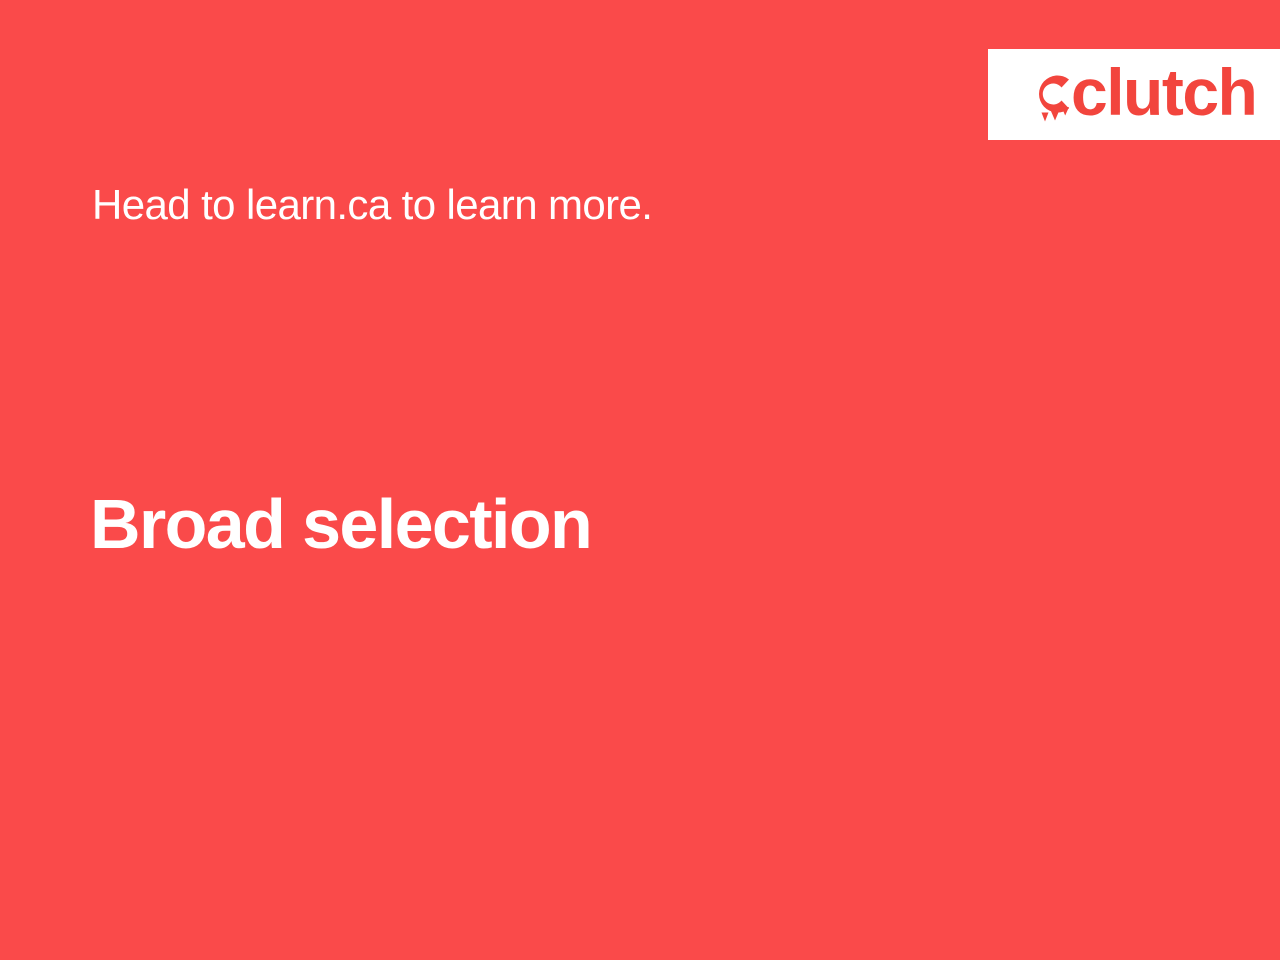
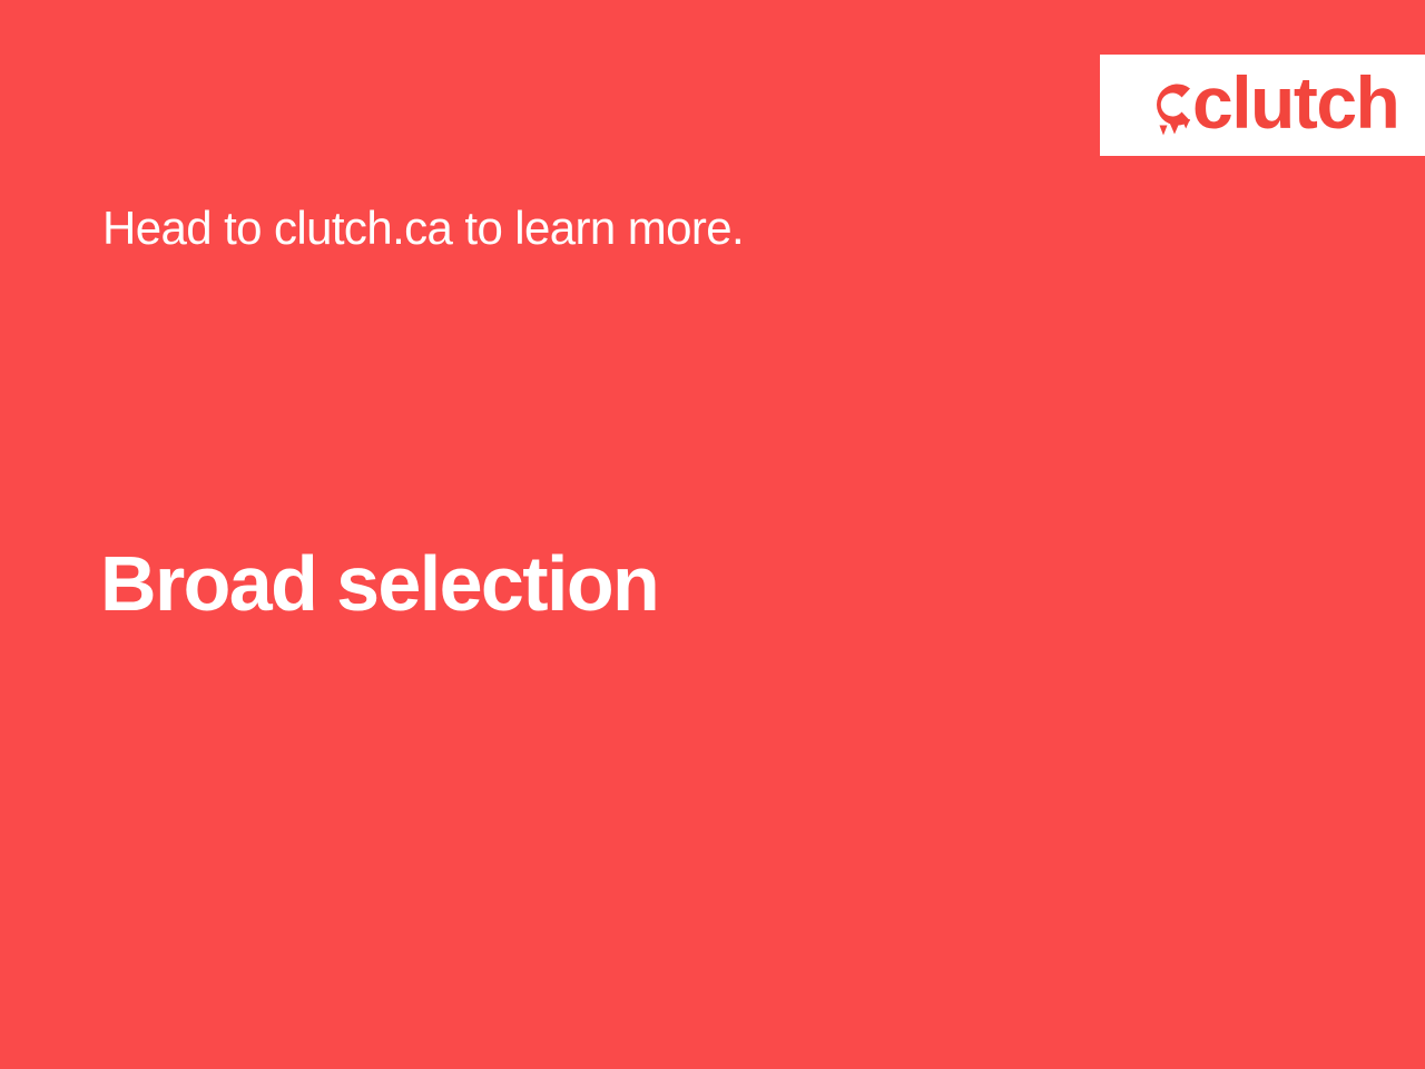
  clutch
- Head to learn.ca to learn more.
+ Head to clutch.ca to learn more.
  Broad selection
